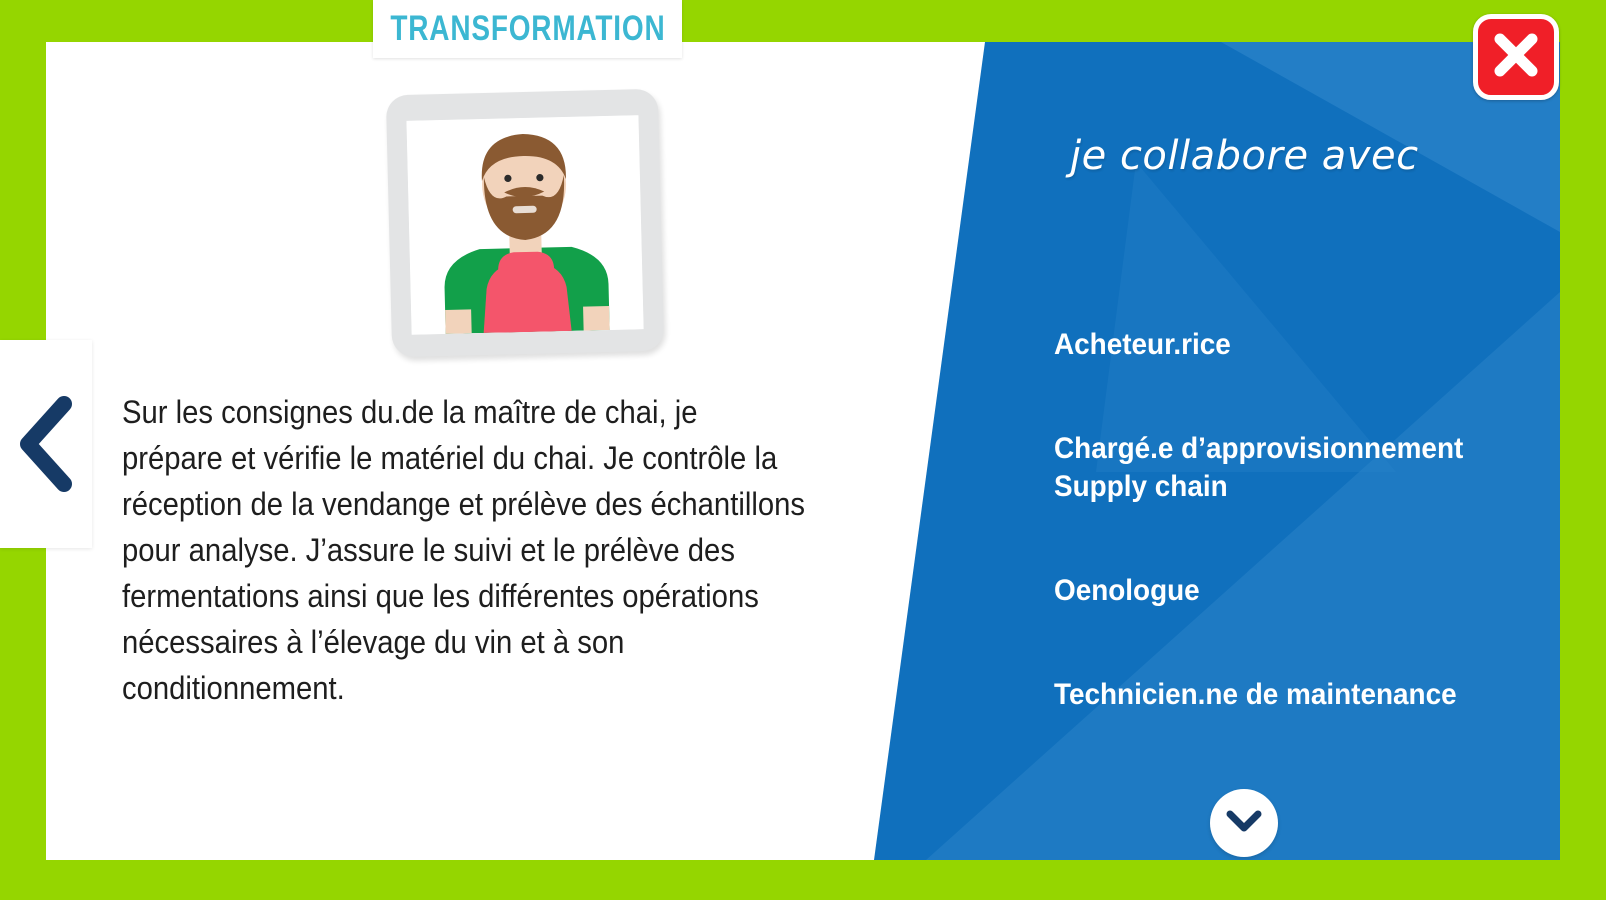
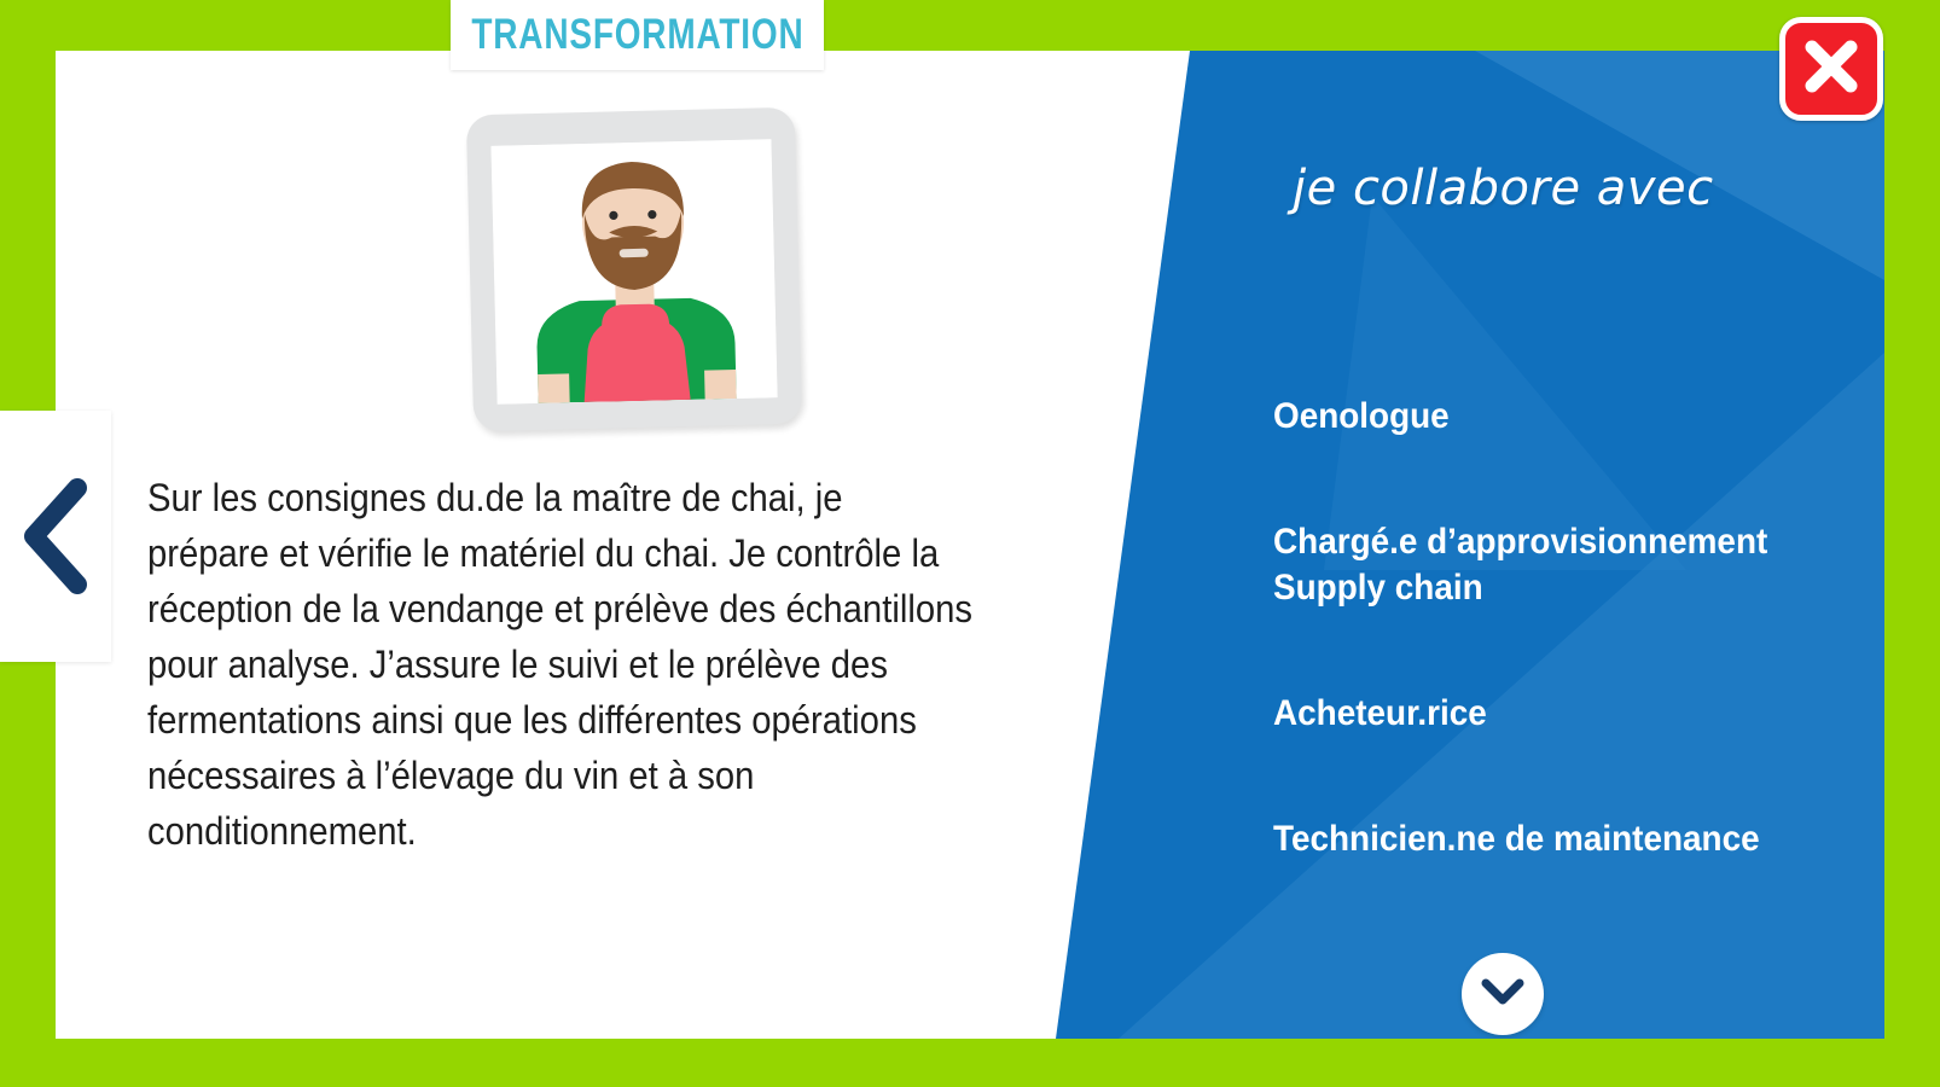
  Sur les consignes du.de la maître de chai, je prépare et vérifie le matériel du chai. Je contrôle la réception de la vendange et prélève des échantillons pour analyse. J’assure le suivi et le prélève des fermentations ainsi que les différentes opérations nécessaires à l’élevage du vin et à son conditionnement.
  je collabore avec
- Acheteur.rice
+ Oenologue
  Chargé.e d’approvisionnement
  Supply chain
- Oenologue
+ Acheteur.rice
  Technicien.ne de maintenance
  TRANSFORMATION
